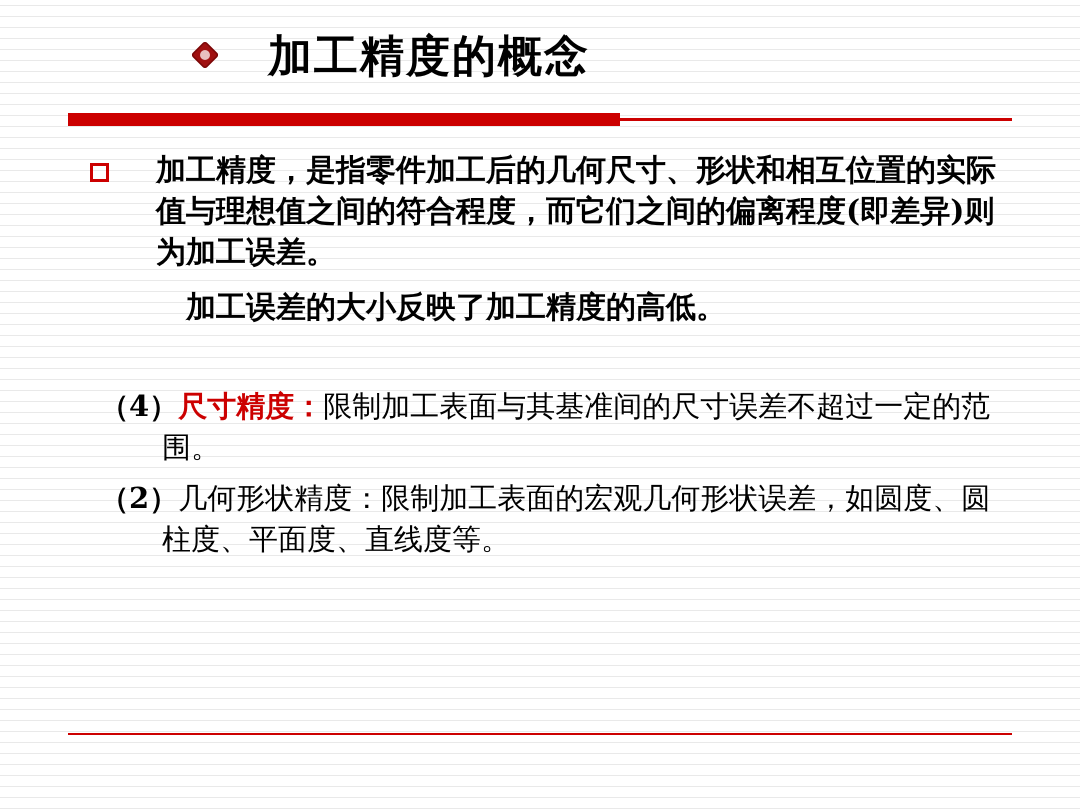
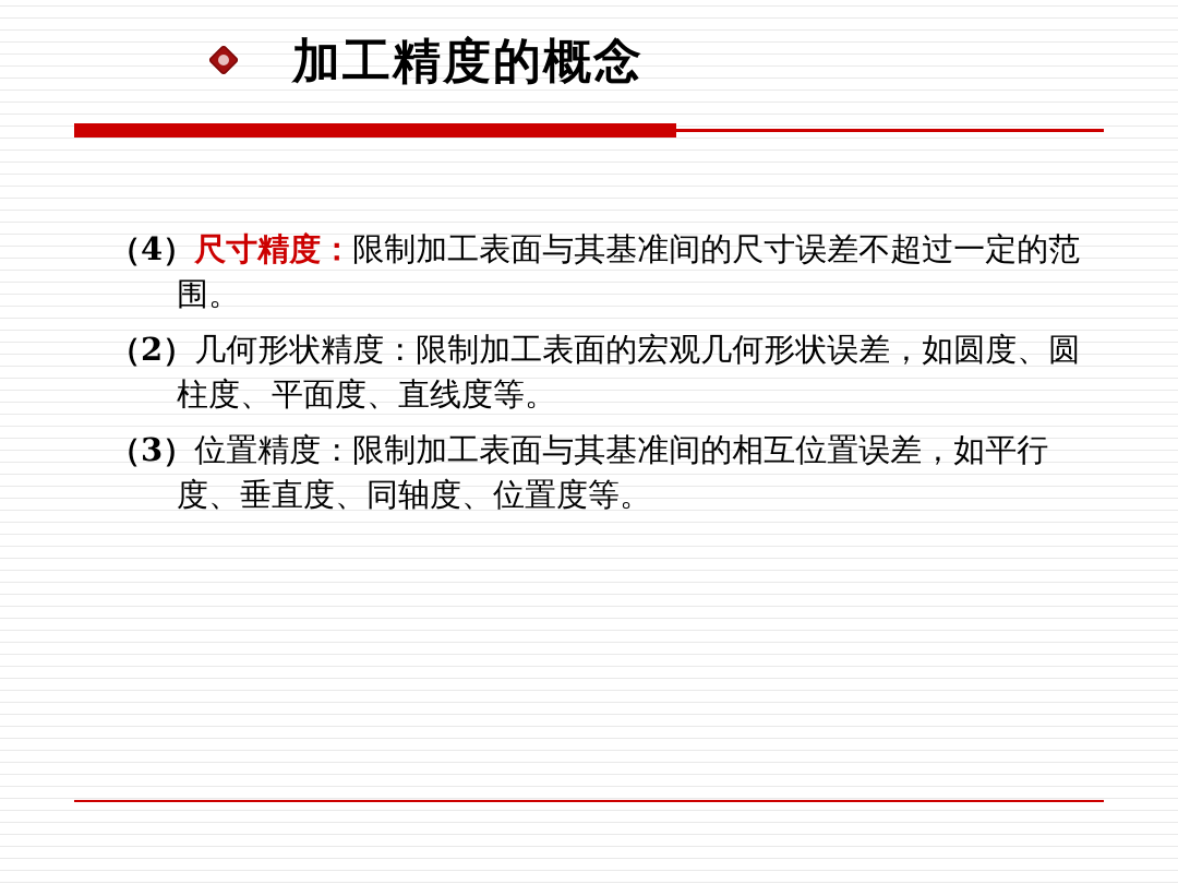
  加工精度的概念
- 加工精度，是指零件加工后的几何尺寸、形状和相互位置的实际值与理想值之间的符合程度，而它们之间的偏离程度(即差异)则为加工误差。
- 加工误差的大小反映了加工精度的高低。
  （4）尺寸精度：限制加工表面与其基准间的尺寸误差不超过一定的范围。
  （2）几何形状精度：限制加工表面的宏观几何形状误差，如圆度、圆柱度、平面度、直线度等。
+ （3）位置精度：限制加工表面与其基准间的相互位置误差，如平行度、垂直度、同轴度、位置度等。
